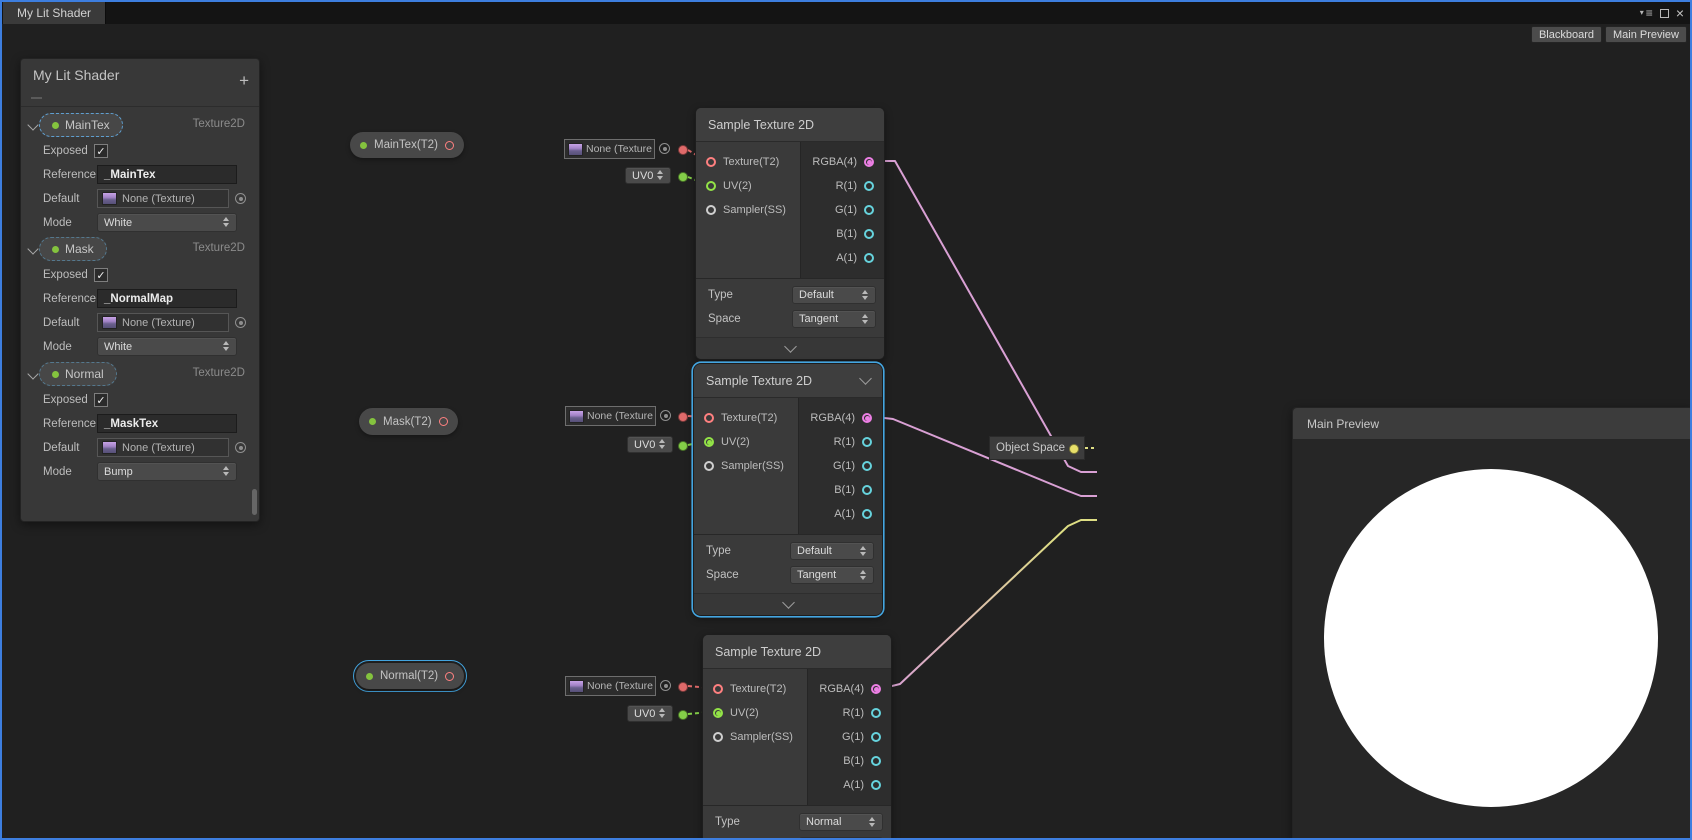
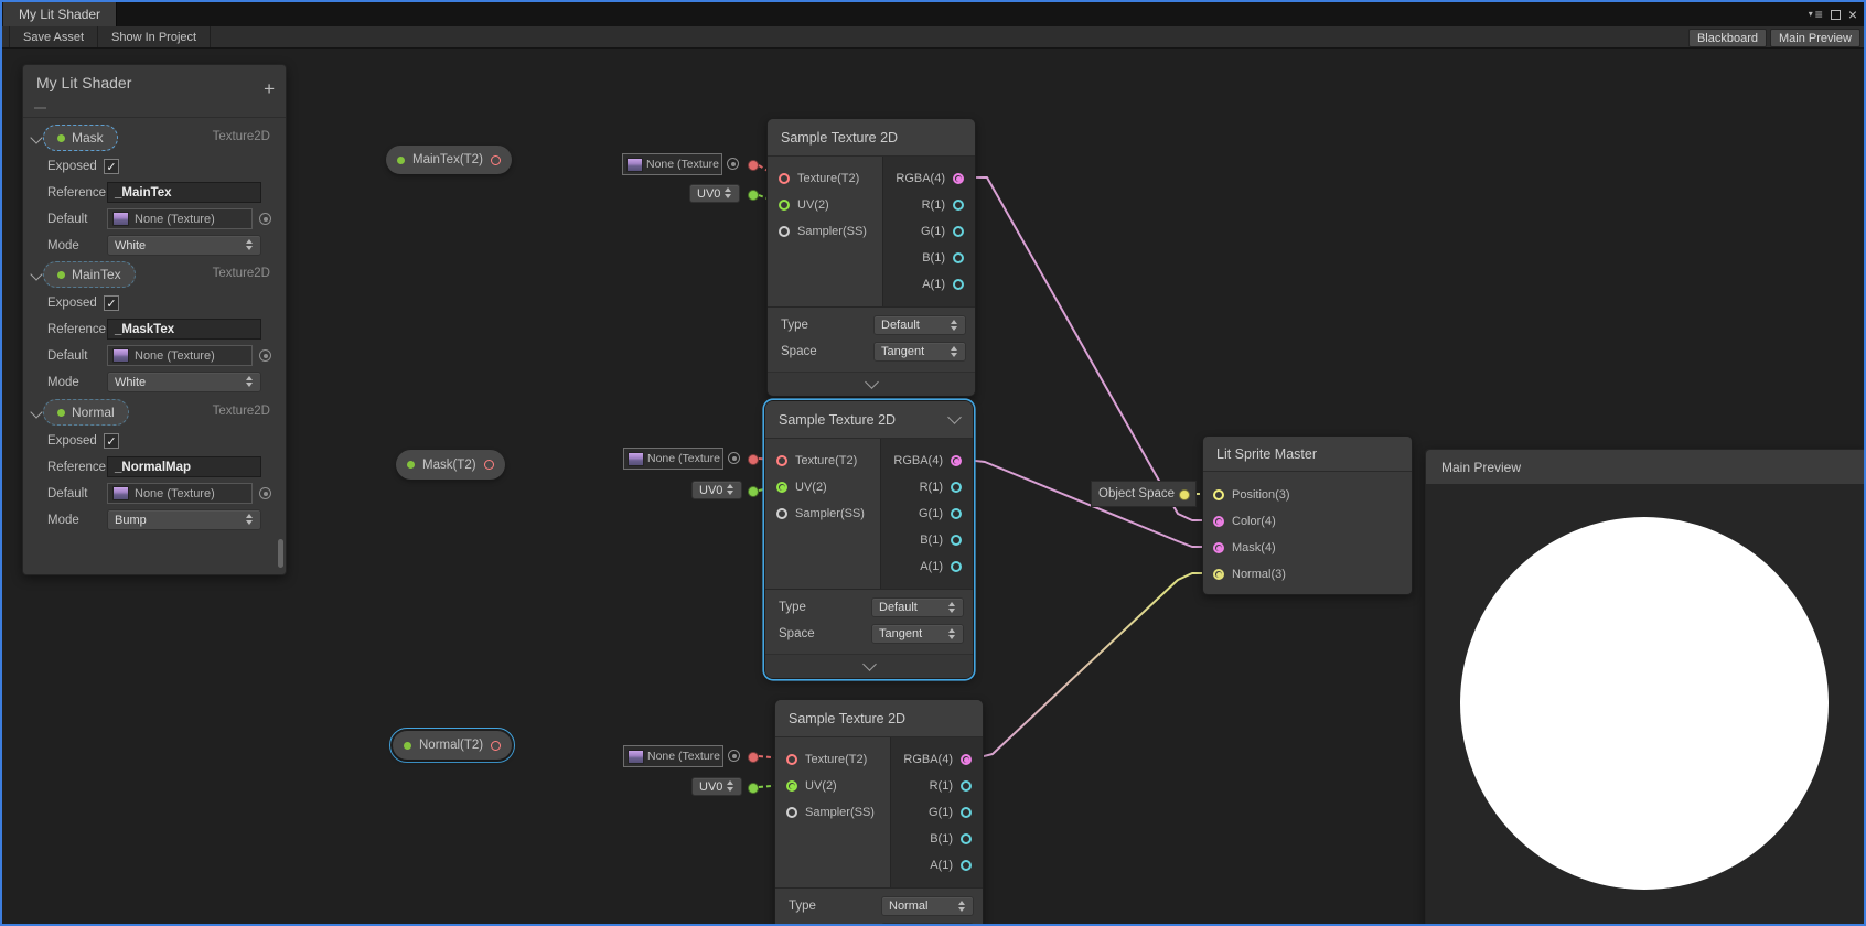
  My Lit Shader
  ▾
  ≡
  ×
+ Save Asset
+ Show In Project
  Blackboard
  Main Preview
  My Lit Shader
  +
- MainTex
+ Mask
  Texture2D
  Exposed
  ✓
  Reference
  _MainTex
  Default
  None (Texture)
  Mode
  White
- Mask
+ MainTex
  Texture2D
  Exposed
  ✓
  Reference
- _NormalMap
+ _MaskTex
  Default
  None (Texture)
  Mode
  White
  Normal
  Texture2D
  Exposed
  ✓
  Reference
- _MaskTex
+ _NormalMap
  Default
  None (Texture)
  Mode
  Bump
  MainTex(T2)
  Mask(T2)
  Normal(T2)
  None (Texture
  UV0
  None (Texture
  UV0
  None (Texture
  UV0
  Sample Texture 2D
  Texture(T2)
  UV(2)
  Sampler(SS)
  RGBA(4)
  R(1)
  G(1)
  B(1)
  A(1)
  Type
  Default
  Space
  Tangent
  Sample Texture 2D
  Texture(T2)
  UV(2)
  Sampler(SS)
  RGBA(4)
  R(1)
  G(1)
  B(1)
  A(1)
  Type
  Default
  Space
  Tangent
  Sample Texture 2D
  Texture(T2)
  UV(2)
  Sampler(SS)
  RGBA(4)
  R(1)
  G(1)
  B(1)
  A(1)
  Type
  Normal
  Object Space
+ Lit Sprite Master
+ Position(3)
+ Color(4)
+ Mask(4)
+ Normal(3)
  Main Preview
